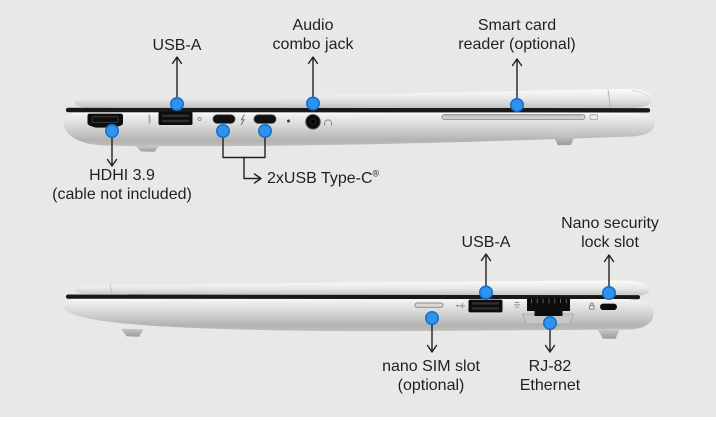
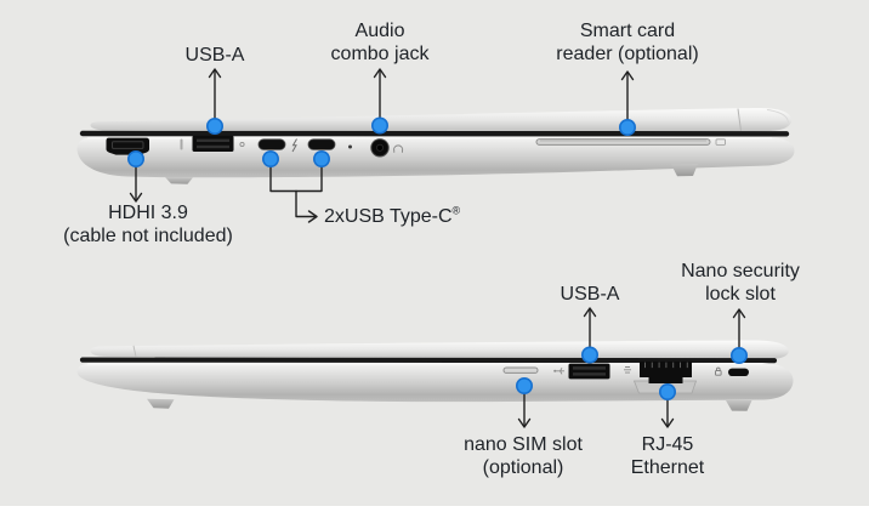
  USB-A
  Audio
  combo jack
  Smart card
  reader (optional)
  HDHI 3.9
  (cable not included)
  2xUSB Type-C®
  USB-A
  Nano security
  lock slot
  nano SIM slot
  (optional)
- RJ-82
+ RJ-45
  Ethernet
